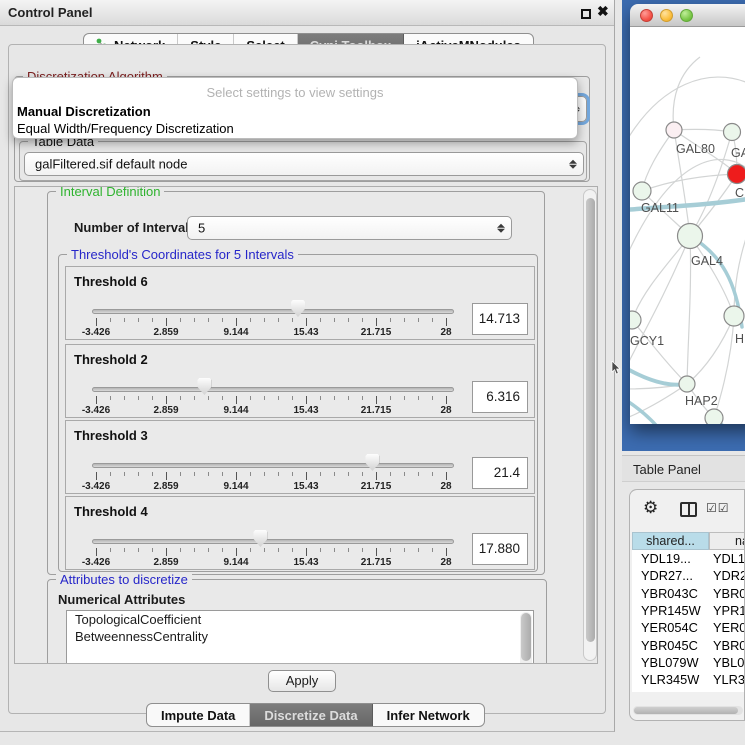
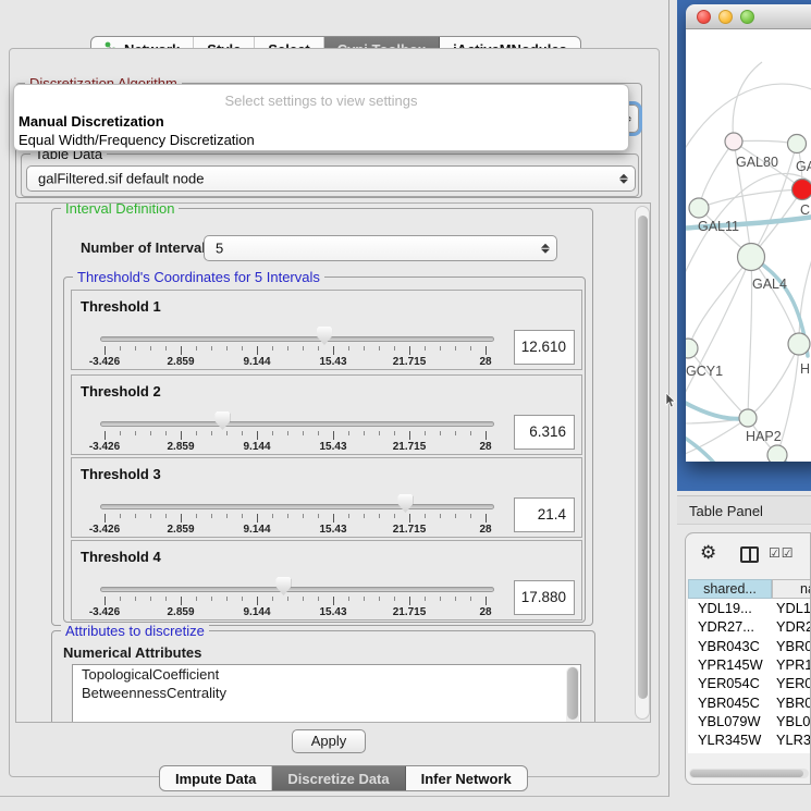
- Control Panel
- ✖
  Table Data
  galFiltered.sif default node
  Select settings to view settings
  Manual Discretization
  Equal Width/Frequency Discretization
  Interval Definition
  Number of Interva
  5
  Threshold's Coordinates for 5 Intervals
- Threshold 6
+ Threshold 1
  -3.426
  2.859
  9.144
  15.43
  21.715
  28
- 14.713
+ 12.610
  Threshold 2
  -3.426
  2.859
  9.144
  15.43
  21.715
  28
  6.316
  Threshold 3
  -3.426
  2.859
  9.144
  15.43
  21.715
  28
  21.4
  Threshold 4
  -3.426
  2.859
  9.144
  15.43
  21.715
  28
  17.880
  Attributes to discretize
  Numerical Attributes
  TopologicalCoefficient
  BetweennessCentrality
  Apply
  Impute Data
  Discretize Data
  Infer Network
  GAL80
  C
  GAL11
  GAL4
  GCY1
  H
  HAP2
  Table Panel
  ⚙
  ☑☑
  shared...
  YDL19...
  YDL1
  YDR27...
  YDR2
  YBR043C
  YBR0
  YPR145W
  YPR1
  YER054C
  YER0
  YBR045C
  YBR0
  YBL079W
  YBL0
  YLR345W
  YLR3
